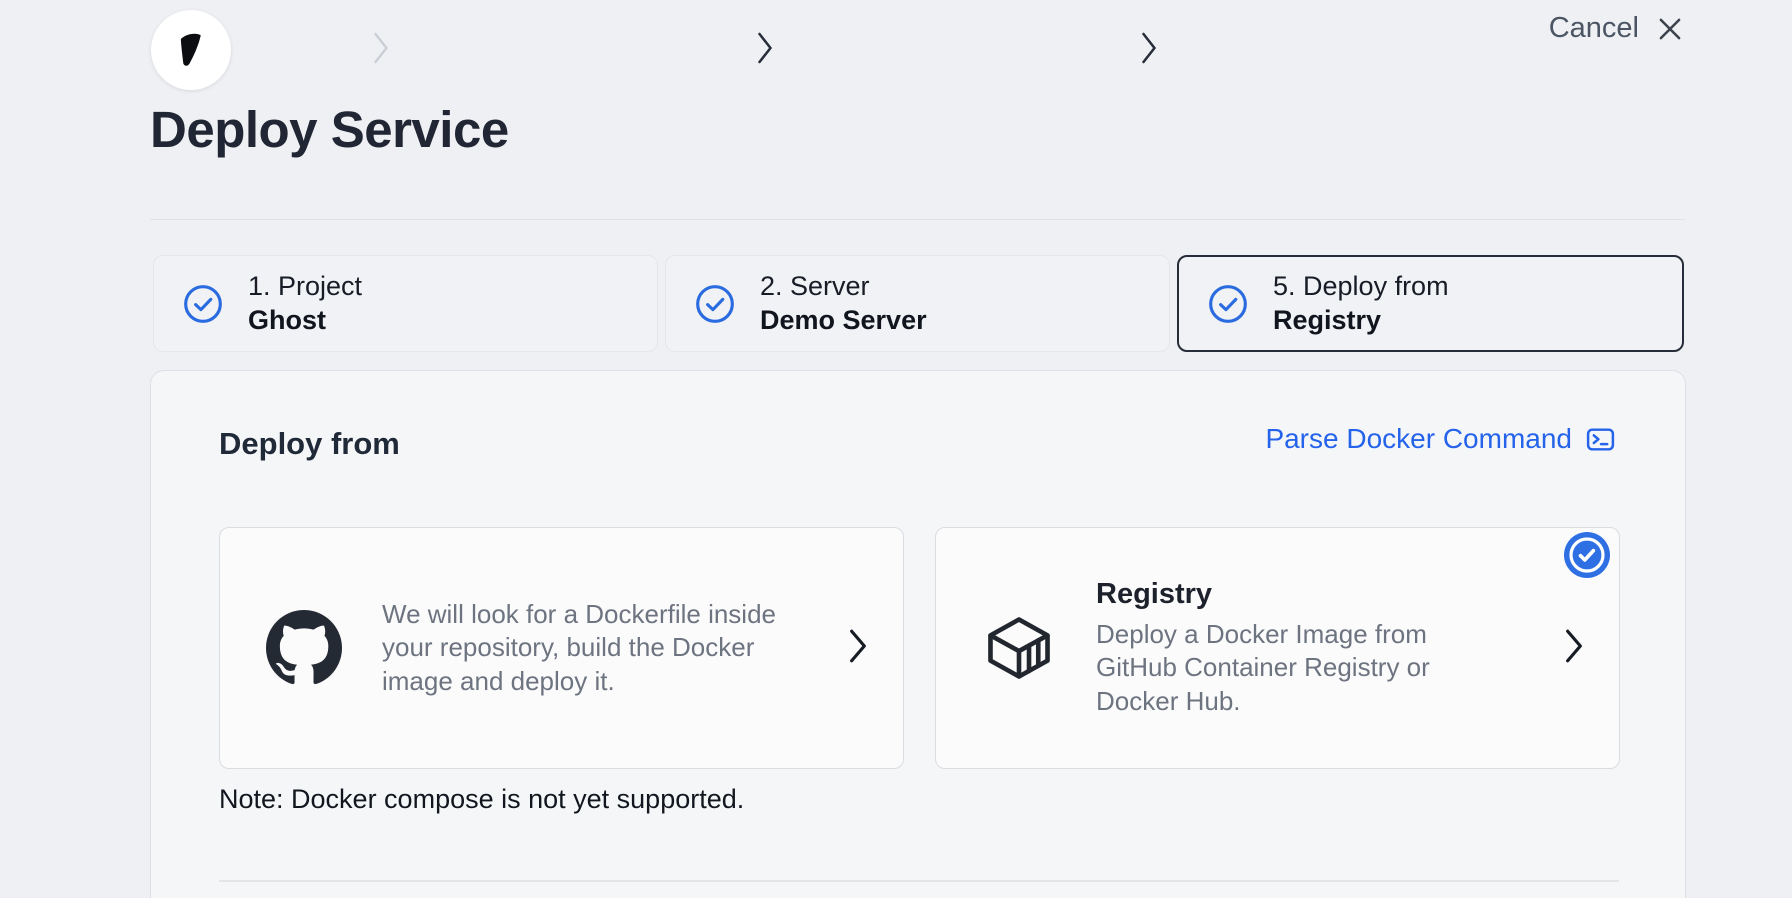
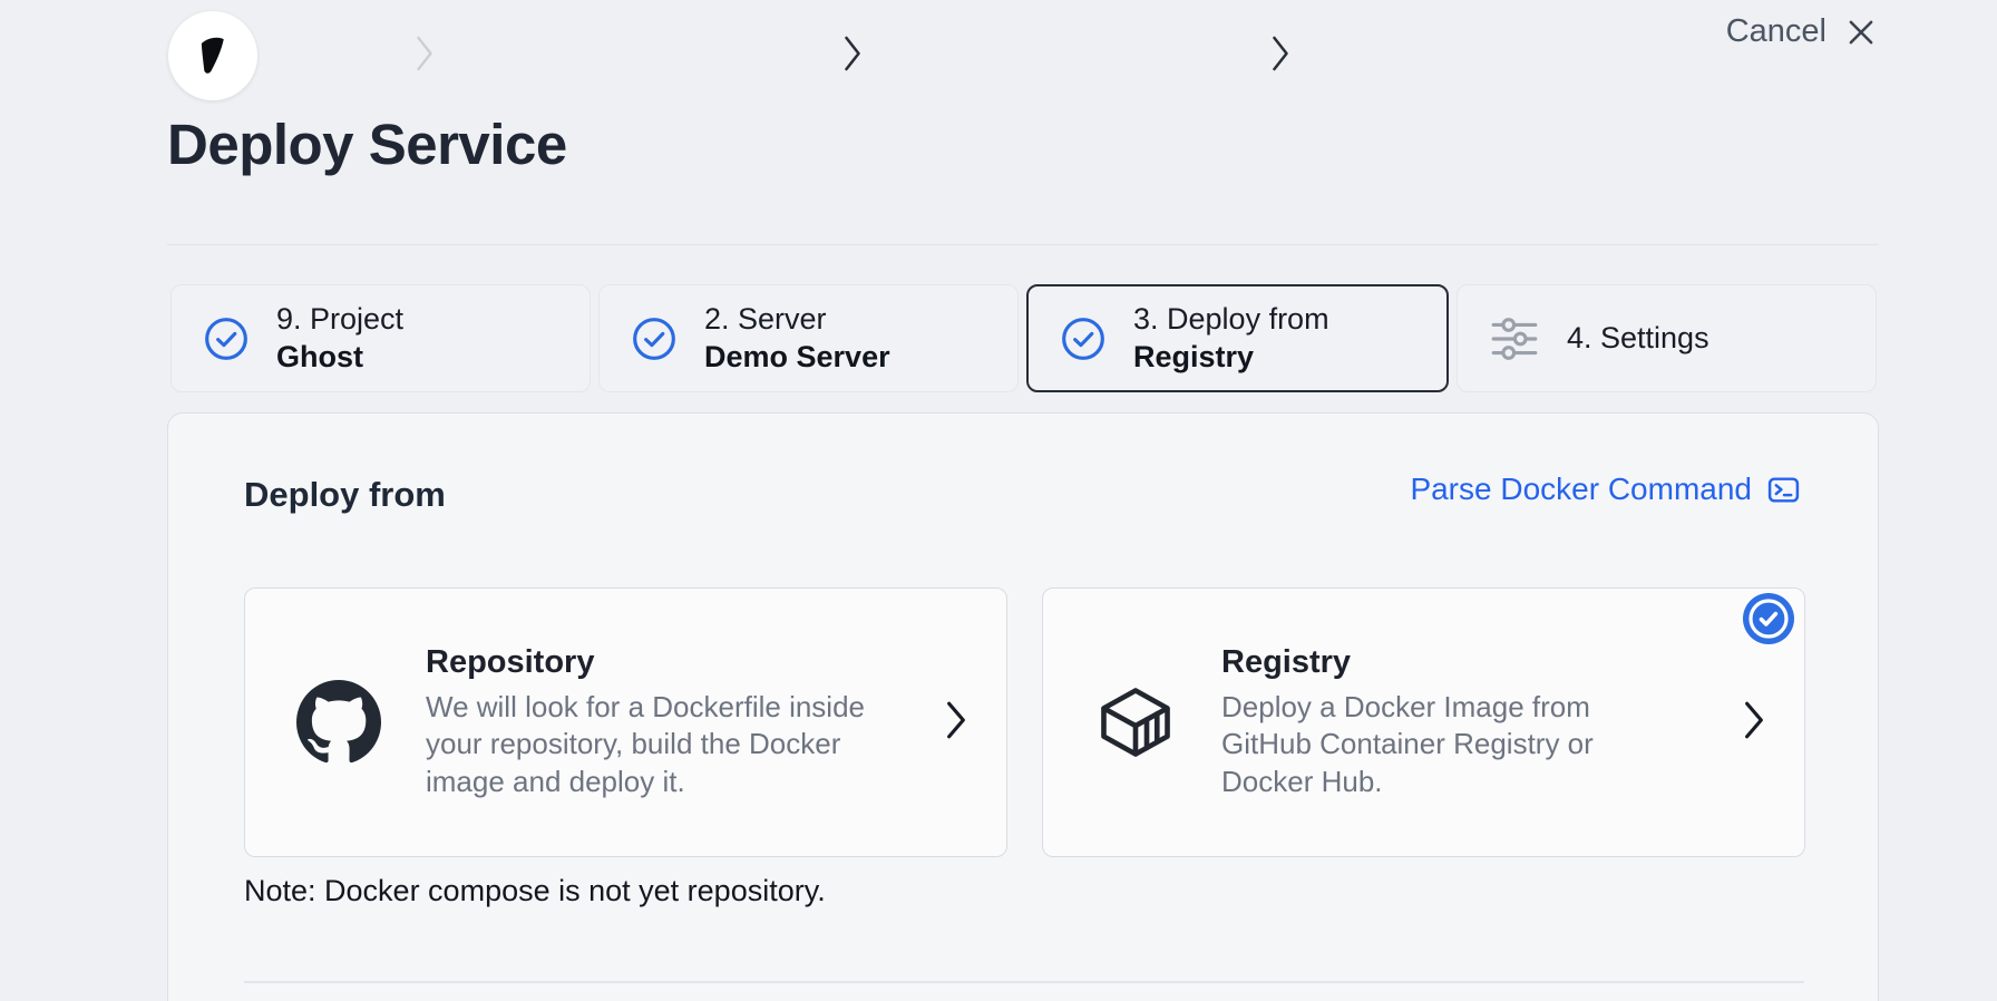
  Cancel
  Deploy Service
- 1. Project
+ 9. Project
  Ghost
  2. Server
  Demo Server
- 5. Deploy from
+ 3. Deploy from
  Registry
+ 4. Settings
  Deploy from
  Parse Docker Command
+ Repository
  We will look for a Dockerfile inside your repository, build the Docker image and deploy it.
  Registry
  Deploy a Docker Image from GitHub Container Registry or Docker Hub.
- Note: Docker compose is not yet supported.
+ Note: Docker compose is not yet repository.
